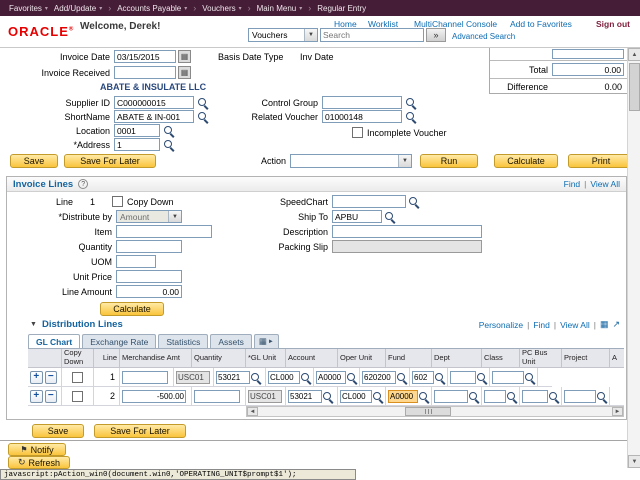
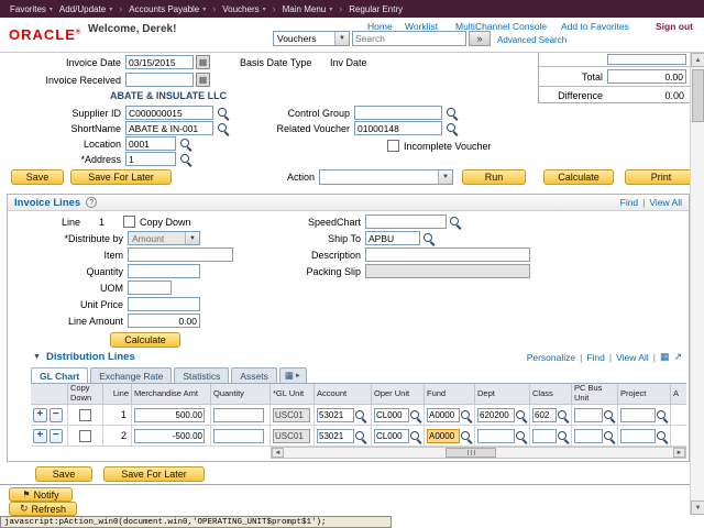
  Favorites
  Add/Update
  ›
  Accounts Payable
  ›
  Vouchers
  ›
  Main Menu
  ›
  Regular Entry
  ORACLE
  Welcome, Derek!
  Home
  Worklist
  MultiChannel Console
  Add to Favorites
  Sign out
  Vouchers
  Search
  »
  Advanced Search
  Total
  0.00
  Difference
  0.00
  Invoice Date
  03/15/2015
  ▦
  Basis Date Type
  Inv Date
  Invoice Received
  ▦
  ABATE & INSULATE LLC
  Supplier ID
  C000000015
  Control Group
  ShortName
  ABATE & IN-001
  Related Voucher
  01000148
  Location
  0001
  Incomplete Voucher
  *Address
  1
  Save
  Save For Later
  Action
  Run
  Calculate
  Print
  Invoice Lines
  Find
  |
  View All
  Line
  1
  Copy Down
  SpeedChart
  *Distribute by
  Amount
  Ship To
  APBU
  Item
  Description
  Quantity
  Packing Slip
  UOM
  Unit Price
  Line Amount
  0.00
  Calculate
  Distribution Lines
  Personalize
  |
  Find
  |
  View All
  |
  ▦
  ↗
  GL Chart
  Exchange Rate
  Statistics
  Assets
  ▦
  Copy Down
  Line
  Merchandise Amt
  Quantity
  *GL Unit
  Account
  Oper Unit
  Fund
  Dept
  Class
  PC Bus Unit
  Project
  A
  +
  −
  1
+ 500.00
  USC01
  53021
  CL000
  A0000
  620200
  602
  +
  −
  2
  -500.00
  USC01
  53021
  CL000
  A0000
  Save
  Save For Later
  ⚑
  Notify
  ↻
  Refresh
  javascript:pAction_win0(document.win0,'OPERATING_UNIT$prompt$1');
